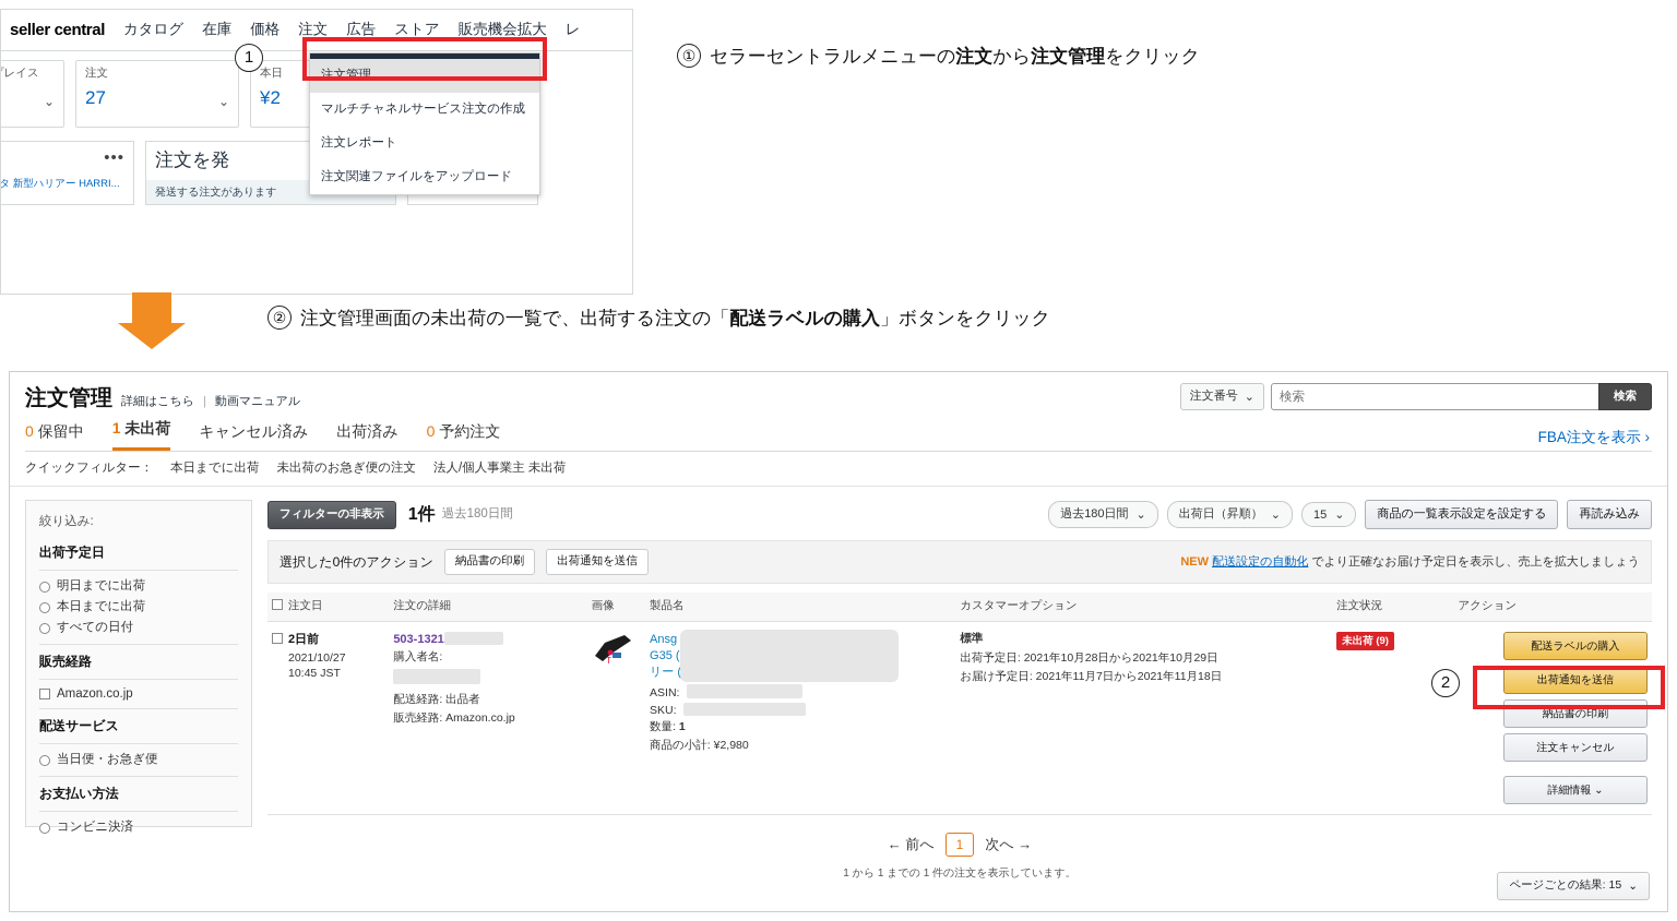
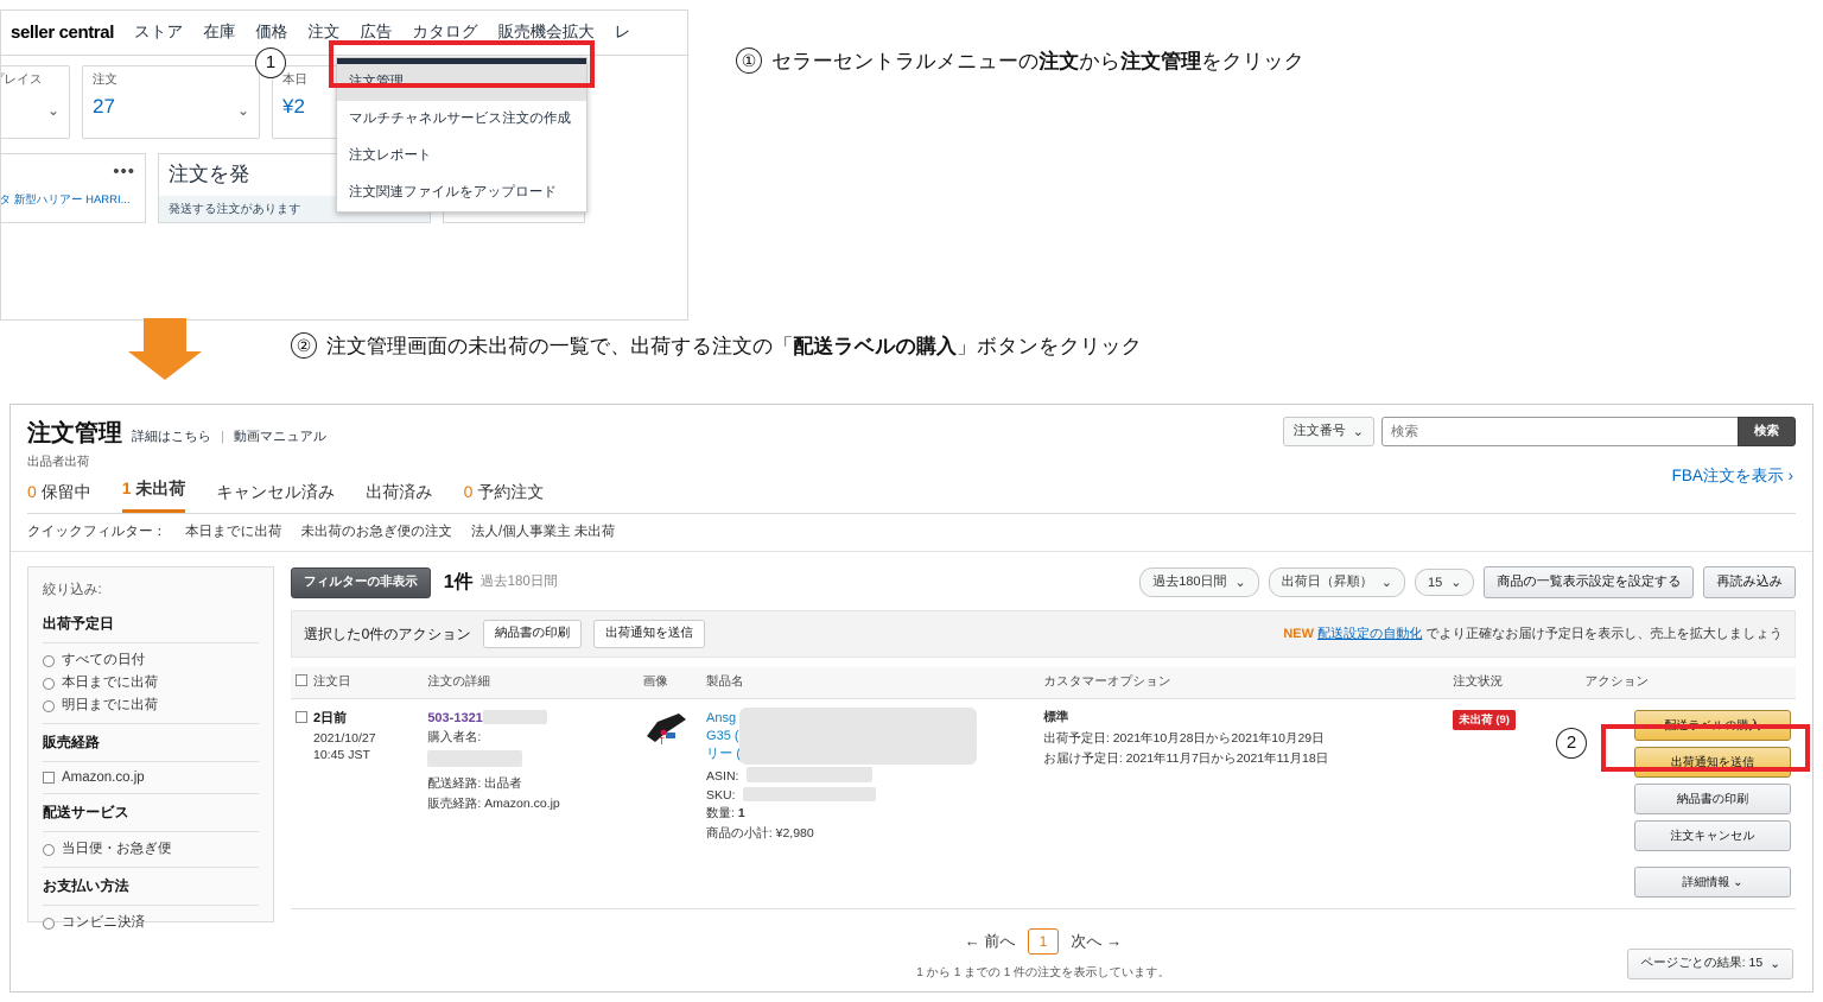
  seller central
- カタログ
+ ストア
  在庫
  価格
  注文
  広告
- ストア
+ カタログ
  販売機会拡大
  レ
  ⌄
  注文
  27
  ⌄
  本日
  ¥2
  •••
  タ 新型ハリアー HARRI...
  注文を発
  発送する注文があります
  注文管理
  マルチチャネルサービス注文の作成
  注文レポート
  注文関連ファイルをアップロード
  1
  ① セラーセントラルメニューの注文から注文管理をクリック
  ② 注文管理画面の未出荷の一覧で、出荷する注文の「配送ラベルの購入」ボタンをクリック
  注文管理
  詳細はこちら
  |
  動画マニュアル
+ 出品者出荷
  0 保留中
  1 未出荷
  キャンセル済み
  出荷済み
  0 予約注文
  注文番号
  ⌄
  検索
  検索
  FBA注文を表示 ›
  クイックフィルター：
  本日までに出荷
  未出荷のお急ぎ便の注文
  法人/個人事業主 未出荷
  絞り込み:
  出荷予定日
- 明日までに出荷
+ すべての日付
  本日までに出荷
- すべての日付
+ 明日までに出荷
  販売経路
  Amazon.co.jp
  配送サービス
  当日便・お急ぎ便
  お支払い方法
  コンビニ決済
  フィルターの非表示
  1件
  過去180日間
  過去180日間
  ⌄
  出荷日（昇順）
  ⌄
  15
  ⌄
  商品の一覧表示設定を設定する
  再読み込み
  選択した0件のアクション
  納品書の印刷
  出荷通知を送信
  NEW 配送設定の自動化 でより正確なお届け予定日を表示し、売上を拡大しましょう
  注文日	注文の詳細	画像	製品名	カスタマーオプション	注文状況	アクション
  2日前 2021/10/27 10:45 JST	503-1321 購入者名: 配送経路: 出品者 販売経路: Amazon.co.jp	T	Ansg G35 ( リー ASIN: SKU: 数量: 1 商品の小計: ¥2,980	標準 出荷予定日: 2021年10月28日から2021年10月29日 お届け予定日: 2021年11月7日から2021年11月18日	未出荷 (9)	配送ラベルの購入 出荷通知を送信 納品書の印刷 注文キャンセル 詳細情報 ⌄
  ← 前へ
  1
  次へ →
  1 から 1 までの 1 件の注文を表示しています。
  ページごとの結果: 15
  ⌄
  2
